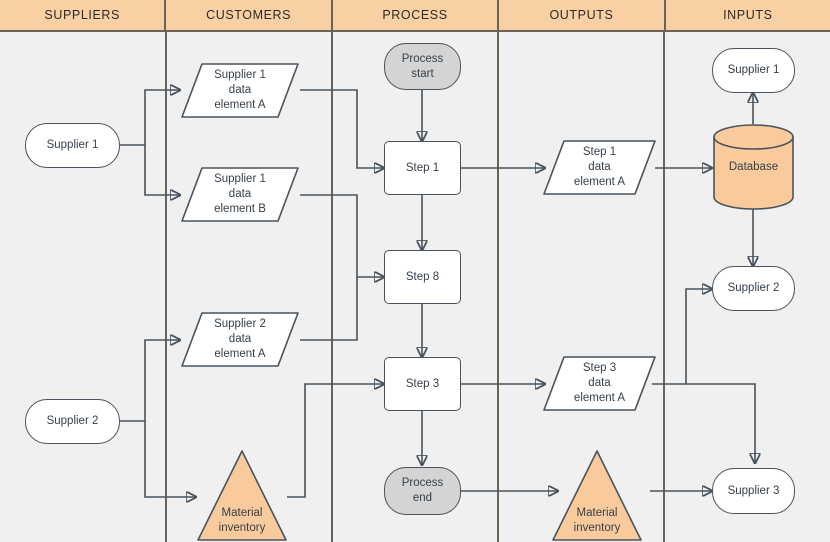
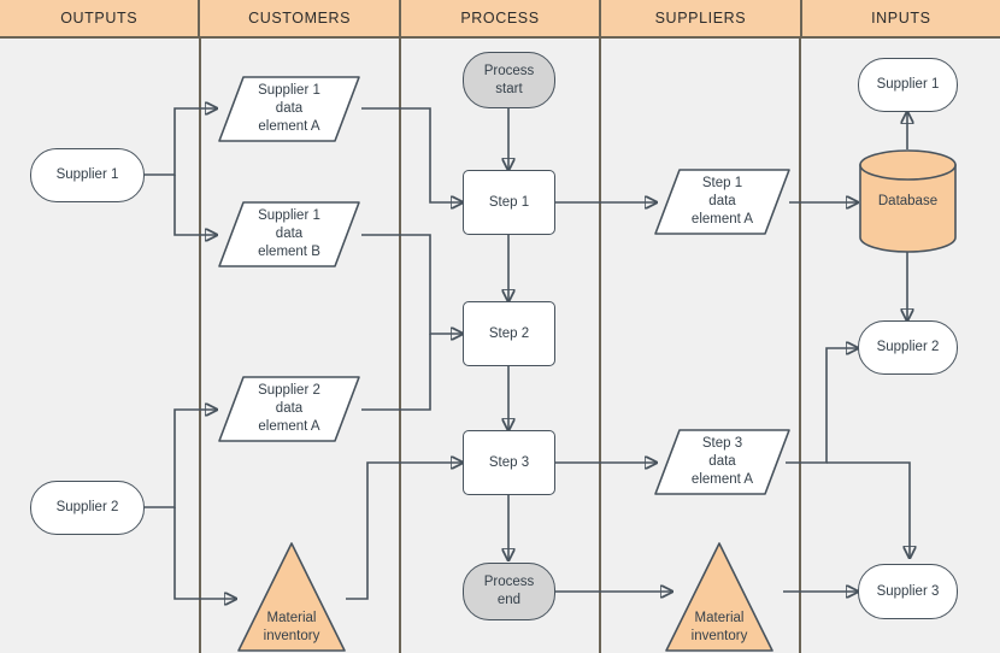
- SUPPLIERS
+ OUTPUTS
  CUSTOMERS
  PROCESS
- OUTPUTS
+ SUPPLIERS
  INPUTS
  Supplier 1
  Supplier 2
  Supplier 1
  data
  element A
  Supplier 1
  data
  element B
  Supplier 2
  data
  element A
  Material
  inventory
  Process
  start
  Step 1
- Step 8
+ Step 2
  Step 3
  Process
  end
  Step 1
  data
  element A
  Step 3
  data
  element A
  Material
  inventory
  Supplier 1
  Database
  Supplier 2
  Supplier 3
